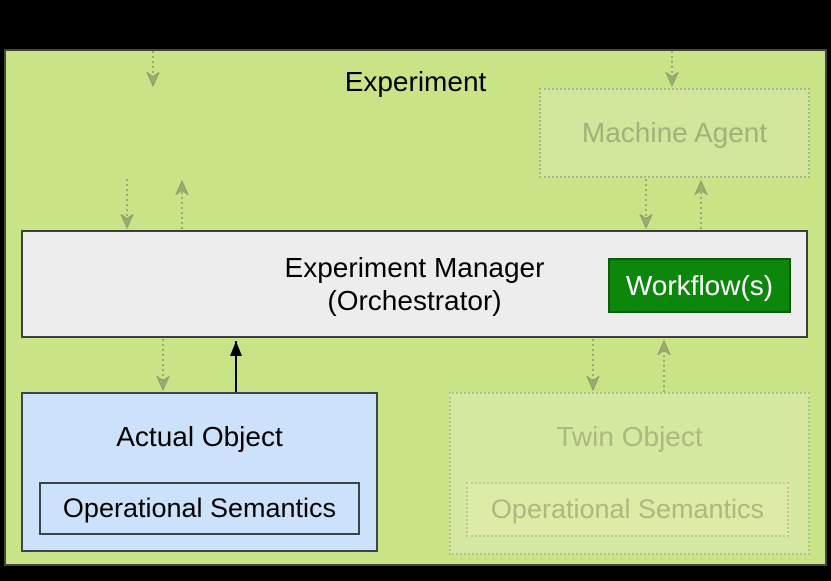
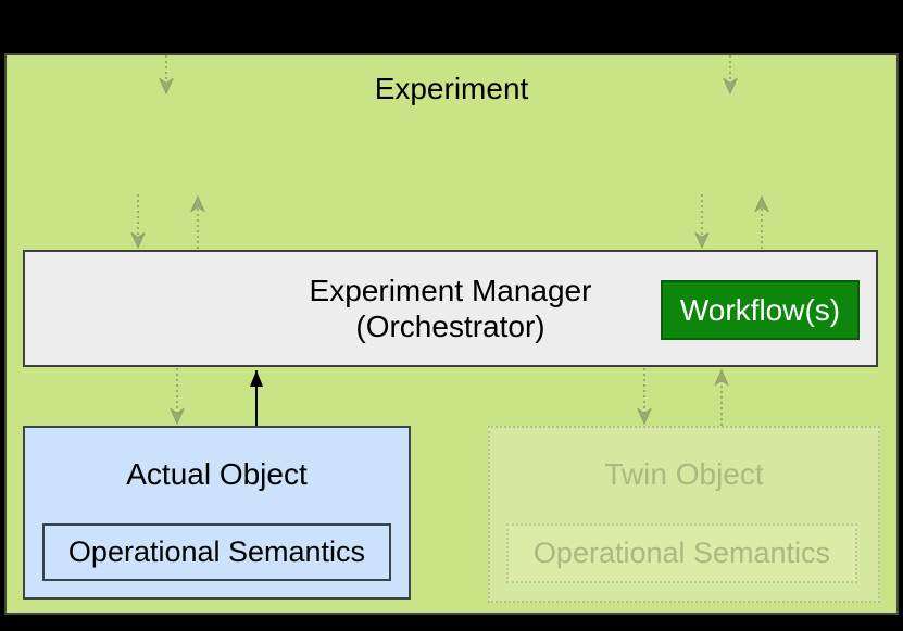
  Experiment
- Machine Agent
  Experiment Manager
  (Orchestrator)
  Workflow(s)
  Actual Object
  Operational Semantics
  Twin Object
  Operational Semantics
